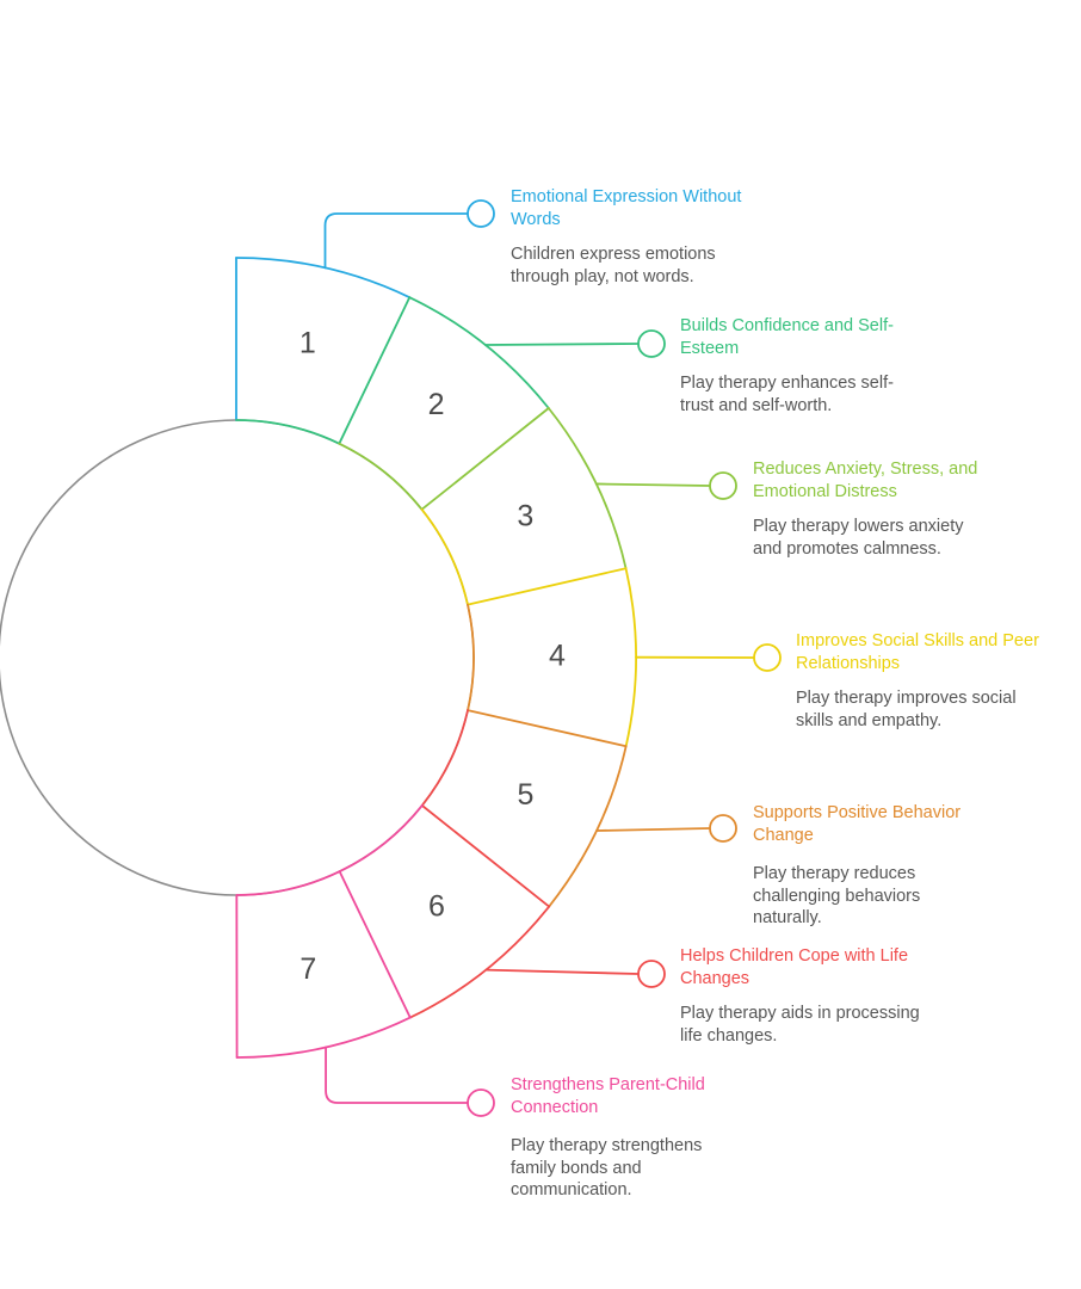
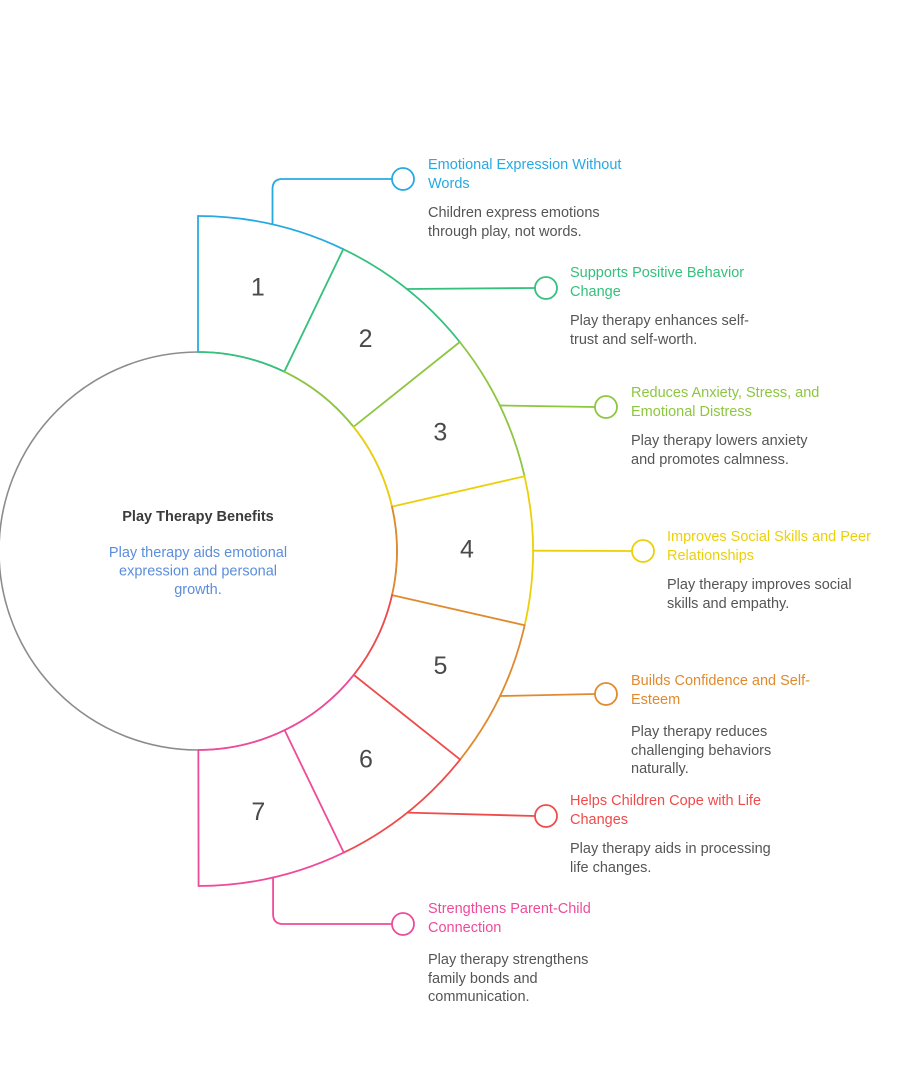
  1
  2
  3
  4
  5
  6
  7
+ Play Therapy Benefits
+ Play therapy aids emotional
+ expression and personal
+ growth.
  Emotional Expression Without Words
  Children express emotions through play, not words.
- Builds Confidence and Self-Esteem
+ Supports Positive Behavior Change
  Play therapy enhances self-trust and self-worth.
  Reduces Anxiety, Stress, and Emotional Distress
  Play therapy lowers anxiety and promotes calmness.
  Improves Social Skills and Peer Relationships
  Play therapy improves social skills and empathy.
- Supports Positive Behavior Change
+ Builds Confidence and Self-Esteem
  Play therapy reduces challenging behaviors naturally.
  Helps Children Cope with Life Changes
  Play therapy aids in processing life changes.
  Strengthens Parent-Child Connection
  Play therapy strengthens family bonds and communication.
